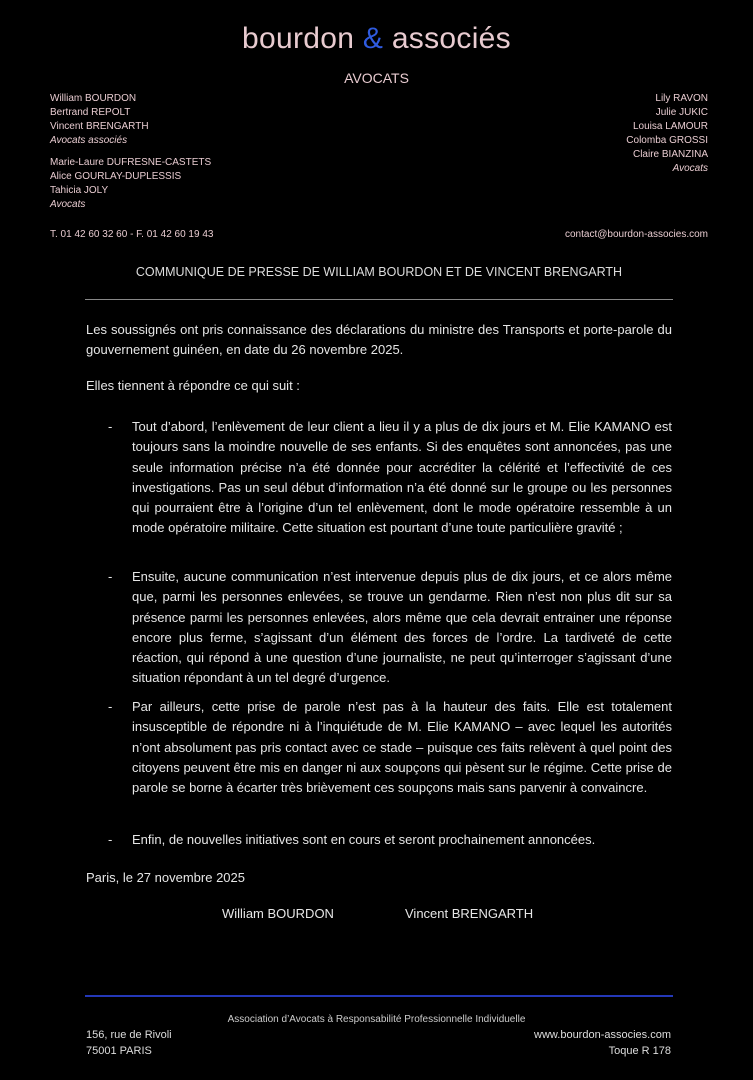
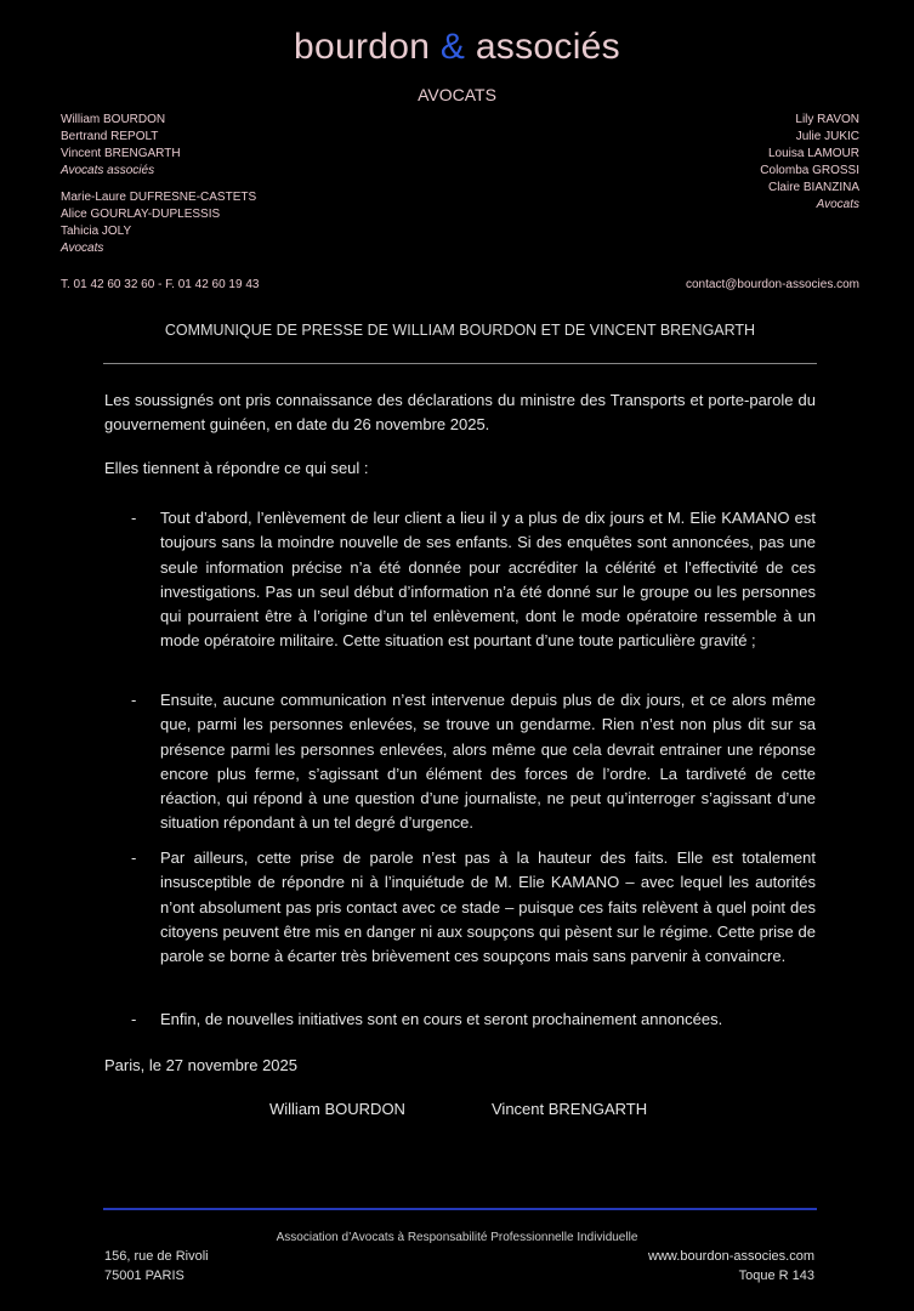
  bourdon & associés
  AVOCATS
  William BOURDON
  Bertrand REPOLT
  Vincent BRENGARTH
  Avocats associés
  Marie-Laure DUFRESNE-CASTETS
  Alice GOURLAY-DUPLESSIS
  Tahicia JOLY
  Avocats
  Lily RAVON
  Julie JUKIC
  Louisa LAMOUR
  Colomba GROSSI
  Claire BIANZINA
  Avocats
  T. 01 42 60 32 60 - F. 01 42 60 19 43
  contact@bourdon-associes.com
  COMMUNIQUE DE PRESSE DE WILLIAM BOURDON ET DE VINCENT BRENGARTH
  Les soussignés ont pris connaissance des déclarations du ministre des Transports et porte-parole du gouvernement guinéen, en date du 26 novembre 2025.
- Elles tiennent à répondre ce qui suit :
+ Elles tiennent à répondre ce qui seul :
  -
  Tout d’abord, l’enlèvement de leur client a lieu il y a plus de dix jours et M. Elie KAMANO est toujours sans la moindre nouvelle de ses enfants. Si des enquêtes sont annoncées, pas une seule information précise n’a été donnée pour accréditer la célérité et l’effectivité de ces investigations. Pas un seul début d’information n’a été donné sur le groupe ou les personnes qui pourraient être à l’origine d’un tel enlèvement, dont le mode opératoire ressemble à un mode opératoire militaire. Cette situation est pourtant d’une toute particulière gravité ;
  -
  Ensuite, aucune communication n’est intervenue depuis plus de dix jours, et ce alors même que, parmi les personnes enlevées, se trouve un gendarme. Rien n’est non plus dit sur sa présence parmi les personnes enlevées, alors même que cela devrait entrainer une réponse encore plus ferme, s’agissant d’un élément des forces de l’ordre. La tardiveté de cette réaction, qui répond à une question d’une journaliste, ne peut qu’interroger s’agissant d’une situation répondant à un tel degré d’urgence.
  -
  Par ailleurs, cette prise de parole n’est pas à la hauteur des faits. Elle est totalement insusceptible de répondre ni à l’inquiétude de M. Elie KAMANO – avec lequel les autorités n’ont absolument pas pris contact avec ce stade – puisque ces faits relèvent à quel point des citoyens peuvent être mis en danger ni aux soupçons qui pèsent sur le régime. Cette prise de parole se borne à écarter très brièvement ces soupçons mais sans parvenir à convaincre.
  -
  Enfin, de nouvelles initiatives sont en cours et seront prochainement annoncées.
  Paris, le 27 novembre 2025
  William BOURDON
  Vincent BRENGARTH
  Association d’Avocats à Responsabilité Professionnelle Individuelle
  156, rue de Rivoli
  75001 PARIS
  www.bourdon-associes.com
- Toque R 178
+ Toque R 143
